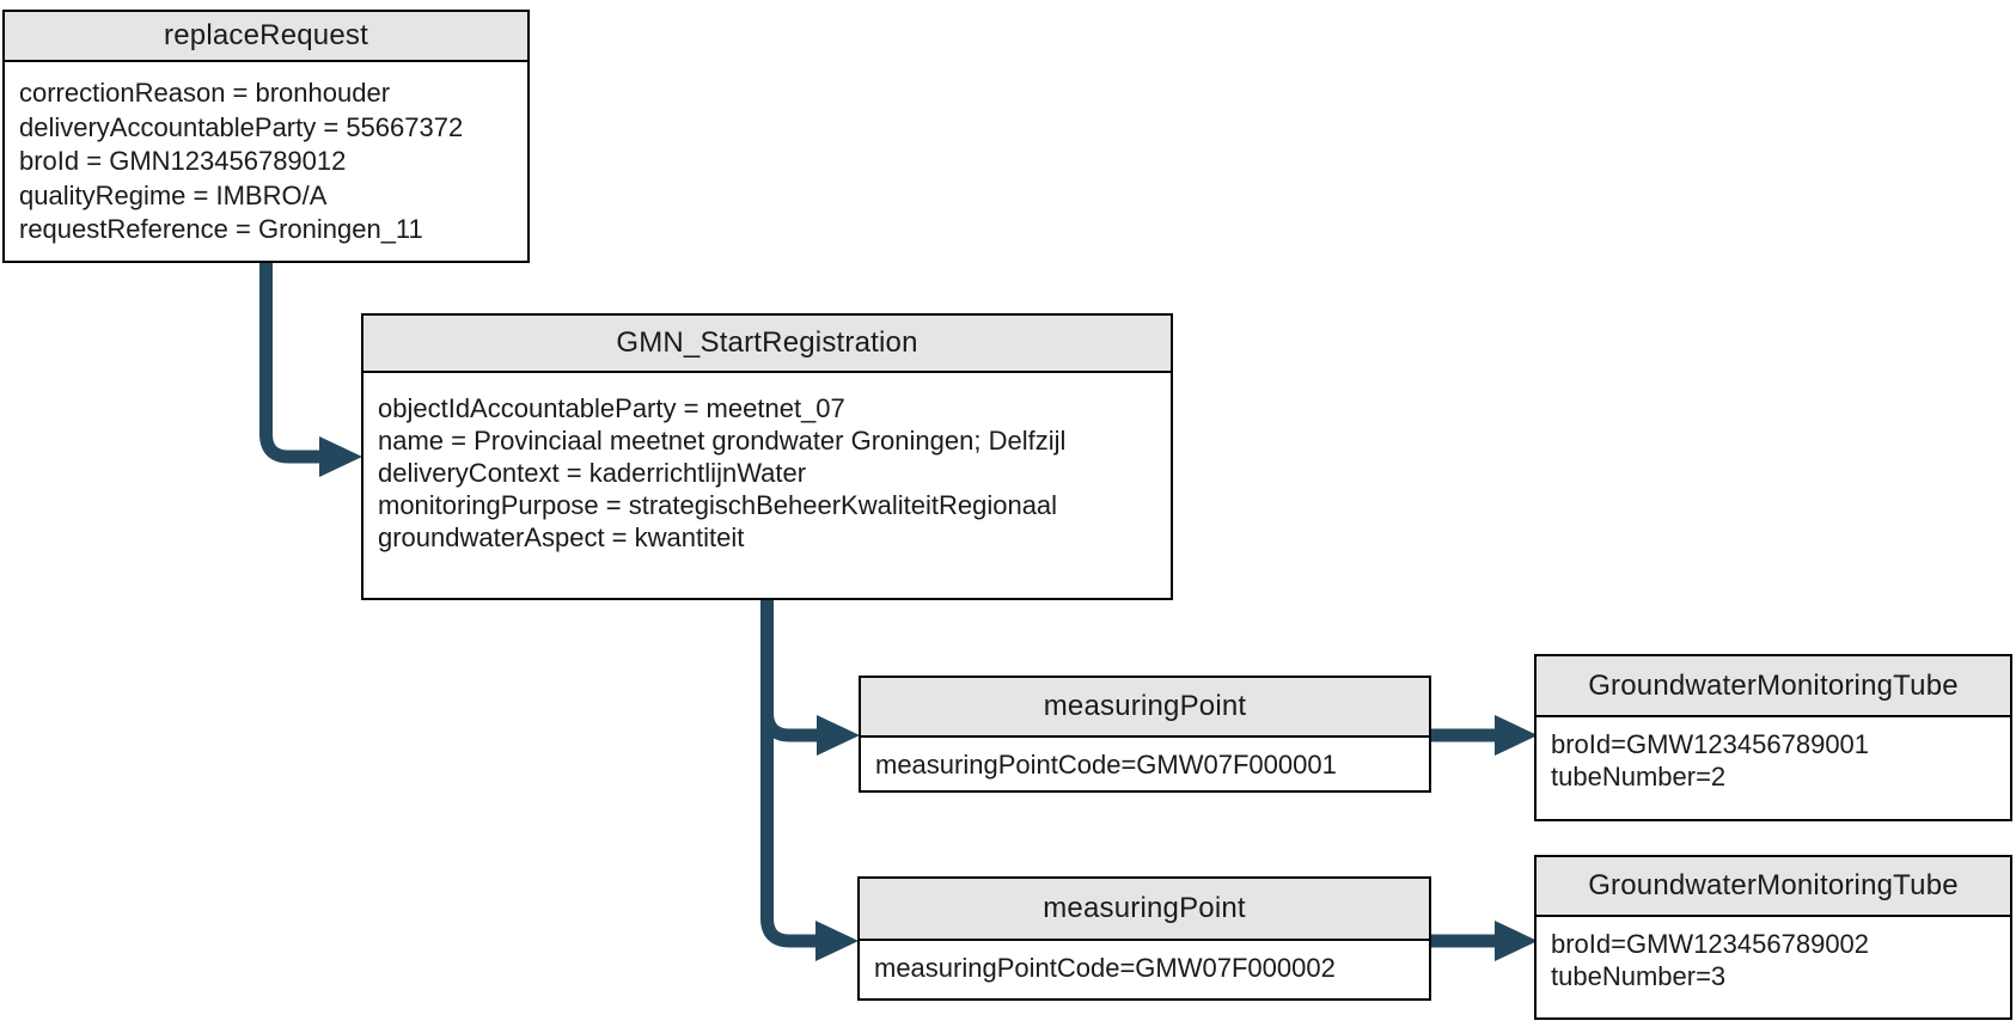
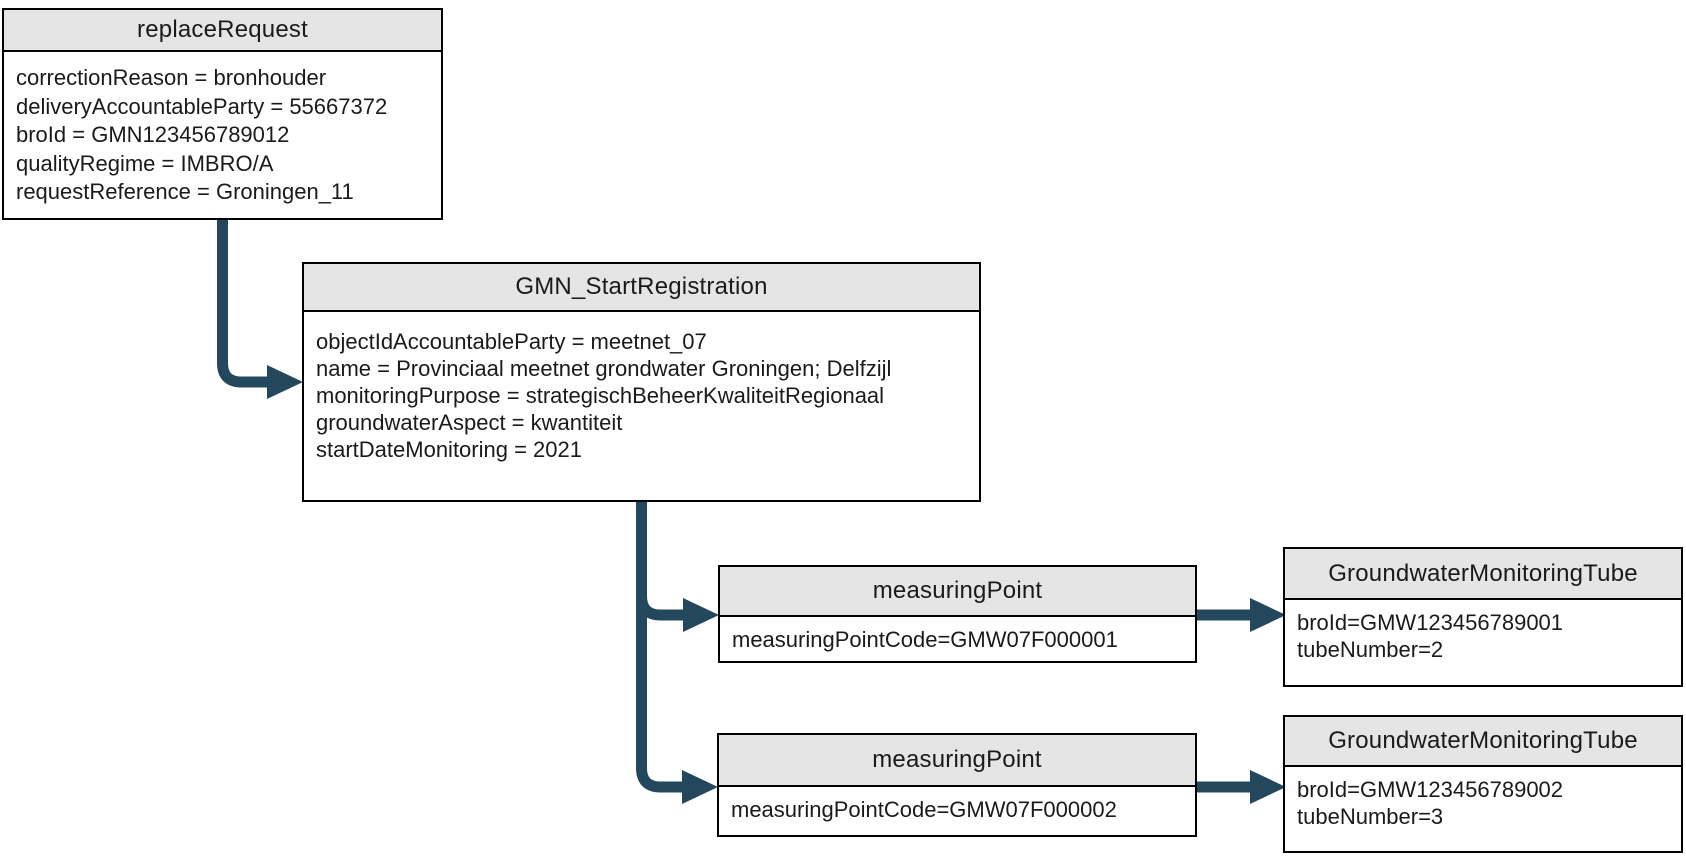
  replaceRequest
  correctionReason = bronhouder
  deliveryAccountableParty = 55667372
  broId = GMN123456789012
  qualityRegime = IMBRO/A
  requestReference = Groningen_11
  GMN_StartRegistration
  objectIdAccountableParty = meetnet_07
  name = Provinciaal meetnet grondwater Groningen; Delfzijl
- deliveryContext = kaderrichtlijnWater
  monitoringPurpose = strategischBeheerKwaliteitRegionaal
  groundwaterAspect = kwantiteit
+ startDateMonitoring = 2021
  measuringPoint
  measuringPointCode=GMW07F000001
  GroundwaterMonitoringTube
  broId=GMW123456789001
  tubeNumber=2
  measuringPoint
  measuringPointCode=GMW07F000002
  GroundwaterMonitoringTube
  broId=GMW123456789002
  tubeNumber=3
